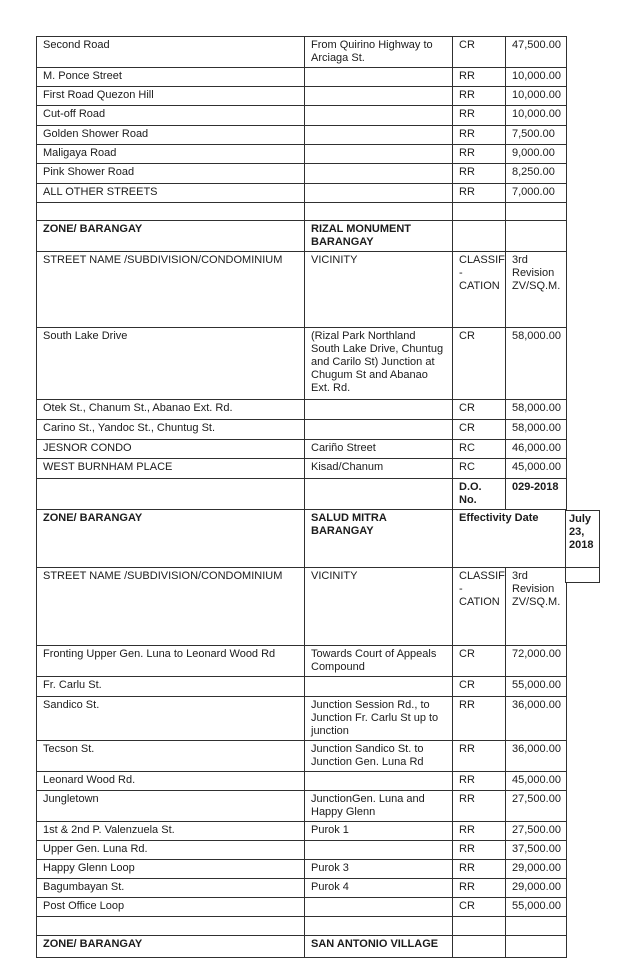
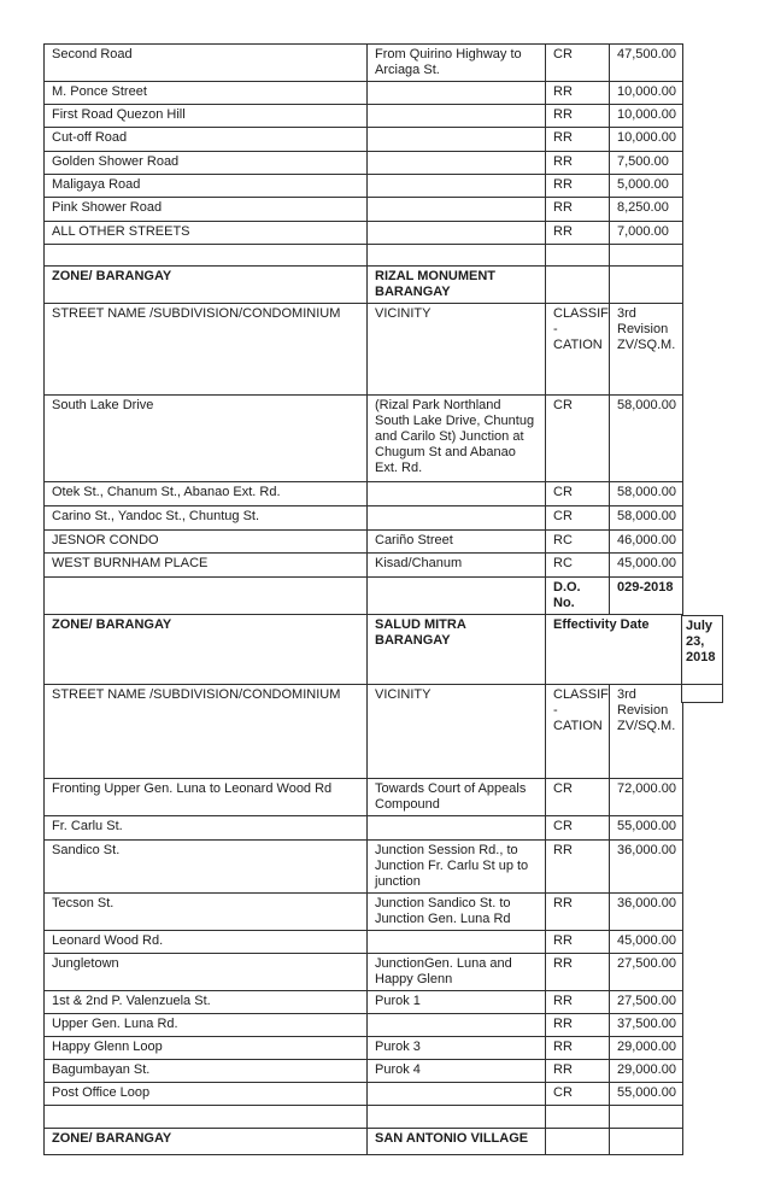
  Second Road	From Quirino Highway to Arciaga St.	CR	47,500.00
  M. Ponce Street		RR	10,000.00
  First Road Quezon Hill		RR	10,000.00
  Cut-off Road		RR	10,000.00
  Golden Shower Road		RR	7,500.00
- Maligaya Road		RR	9,000.00
+ Maligaya Road		RR	5,000.00
  Pink Shower Road		RR	8,250.00
  ALL OTHER STREETS		RR	7,000.00
  ZONE/ BARANGAY	RIZAL MONUMENT BARANGAY
  STREET NAME /SUBDIVISION/CONDOMINIUM	VICINITY	CLASSIF -CATION	3rd Revision ZV/SQ.M.
  South Lake Drive	(Rizal Park Northland South Lake Drive, Chuntug and Carilo St) Junction at Chugum St and Abanao Ext. Rd.	CR	58,000.00
  Otek St., Chanum St., Abanao Ext. Rd.		CR	58,000.00
  Carino St., Yandoc St., Chuntug St.		CR	58,000.00
  JESNOR CONDO	Cariño Street	RC	46,000.00
  WEST BURNHAM PLACE	Kisad/Chanum	RC	45,000.00
  		D.O. No.	029-2018
  ZONE/ BARANGAY	SALUD MITRA BARANGAY	Effectivity Date
  STREET NAME /SUBDIVISION/CONDOMINIUM	VICINITY	CLASSIF -CATION	3rd Revision ZV/SQ.M.
  Fronting Upper Gen. Luna to Leonard Wood Rd	Towards Court of Appeals Compound	CR	72,000.00
  Fr. Carlu St.		CR	55,000.00
  Sandico St.	Junction Session Rd., to Junction Fr. Carlu St up to junction	RR	36,000.00
  Tecson St.	Junction Sandico St. to Junction Gen. Luna Rd	RR	36,000.00
  Leonard Wood Rd.		RR	45,000.00
  Jungletown	JunctionGen. Luna and Happy Glenn	RR	27,500.00
  1st & 2nd P. Valenzuela St.	Purok 1	RR	27,500.00
  Upper Gen. Luna Rd.		RR	37,500.00
  Happy Glenn Loop	Purok 3	RR	29,000.00
  Bagumbayan St.	Purok 4	RR	29,000.00
  Post Office Loop		CR	55,000.00
  ZONE/ BARANGAY	SAN ANTONIO VILLAGE
  July 23, 2018
